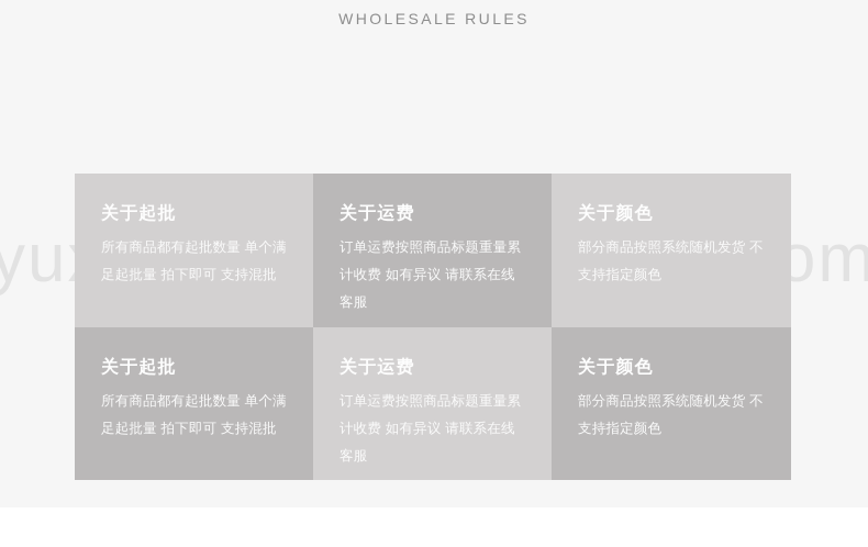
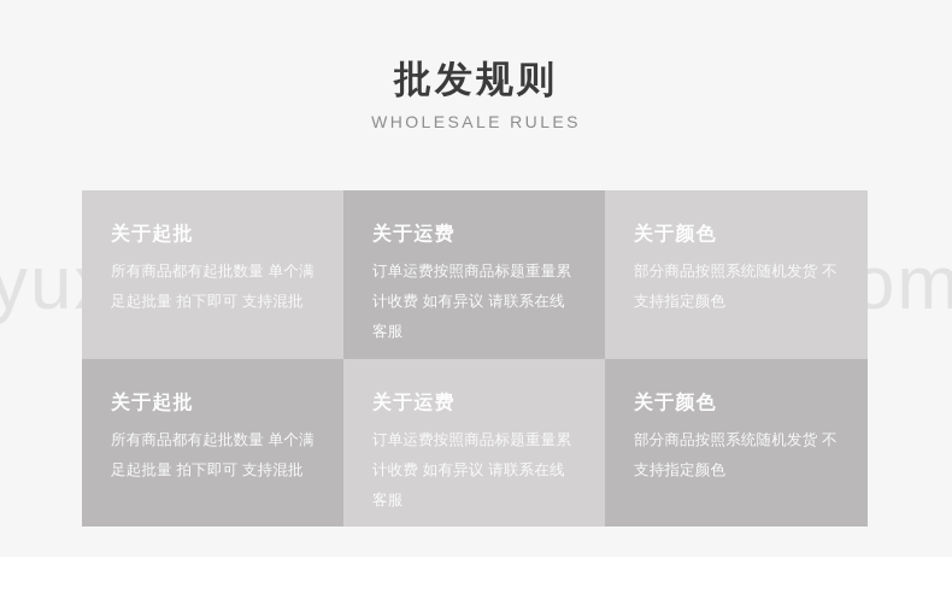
+ 批发规则
  WHOLESALE RULES
  关于起批
  所有商品都有起批数量 单个满足起批量 拍下即可 支持混批
  关于运费
  订单运费按照商品标题重量累计收费 如有异议 请联系在线客服
  关于颜色
  部分商品按照系统随机发货 不支持指定颜色
  关于起批
  所有商品都有起批数量 单个满足起批量 拍下即可 支持混批
  关于运费
  订单运费按照商品标题重量累计收费 如有异议 请联系在线客服
  关于颜色
  部分商品按照系统随机发货 不支持指定颜色
